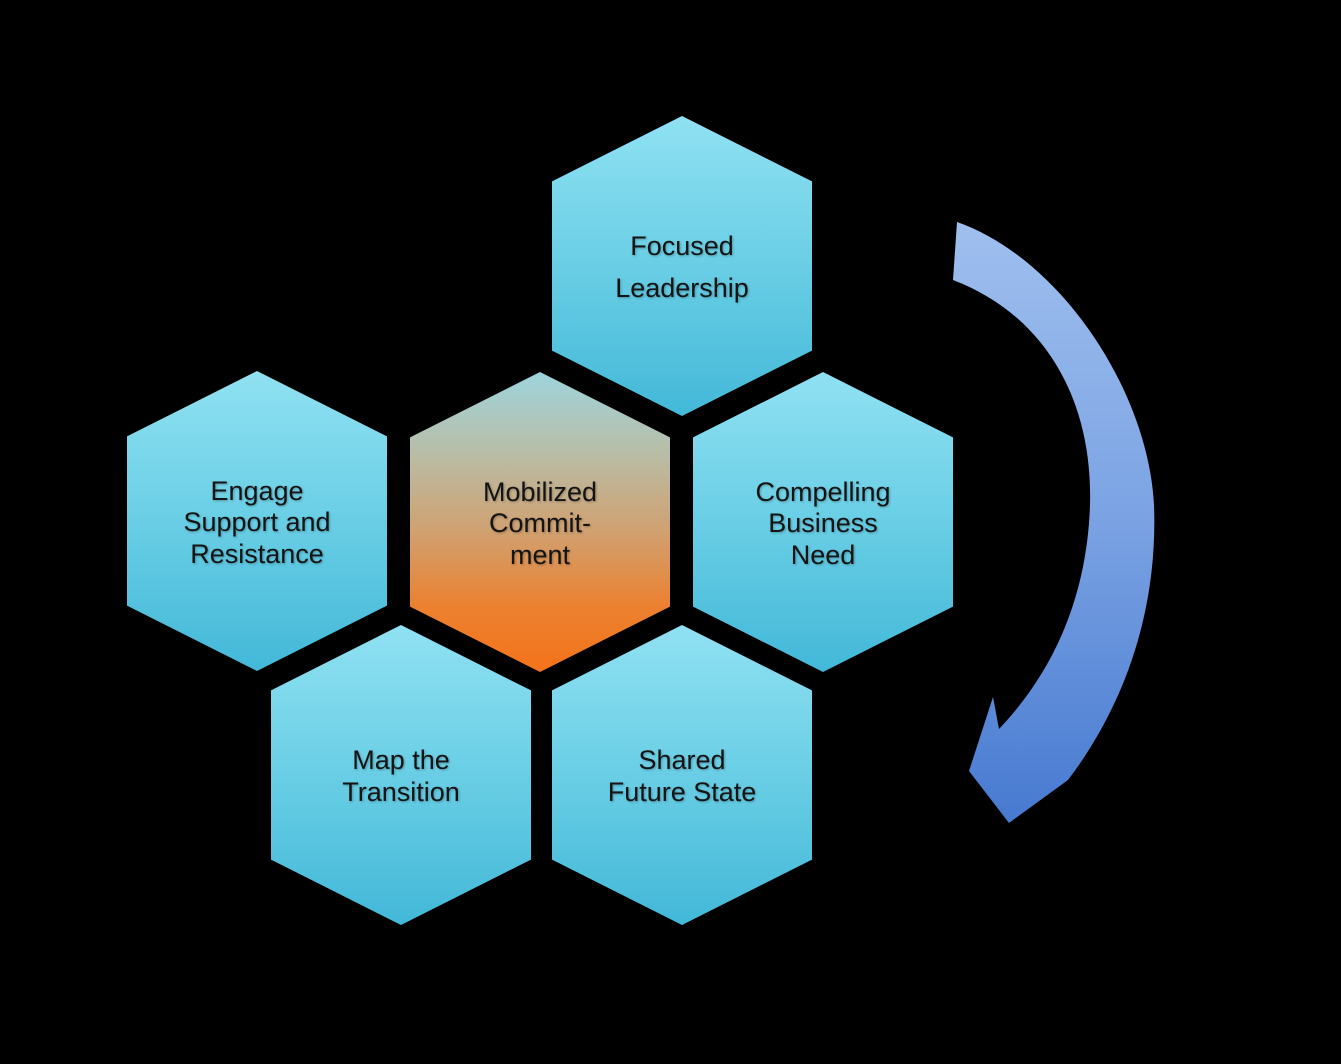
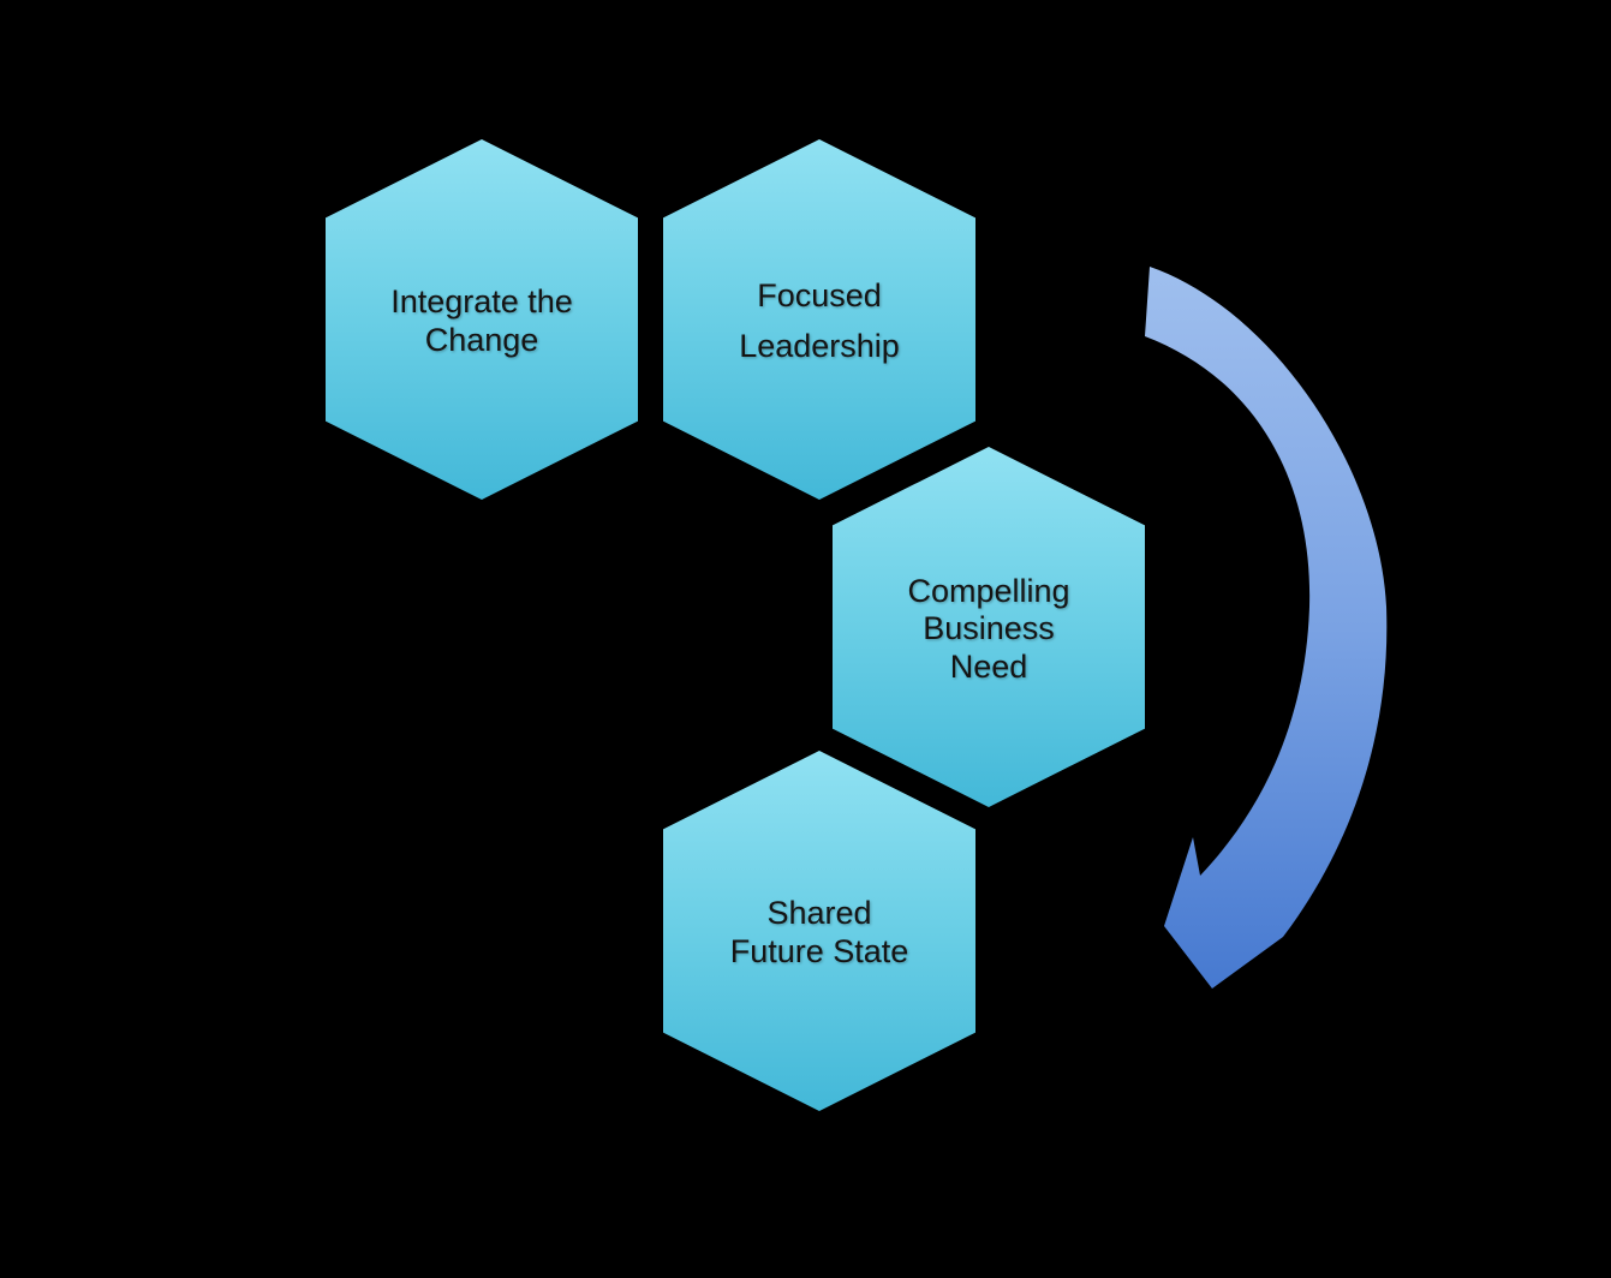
+ Integrate the
+ Change
  Focused
  Leadership
- Engage
- Support and
- Resistance
- Mobilized
- Commit-
- ment
  Compelling
  Business
  Need
- Map the
- Transition
  Shared
  Future State
